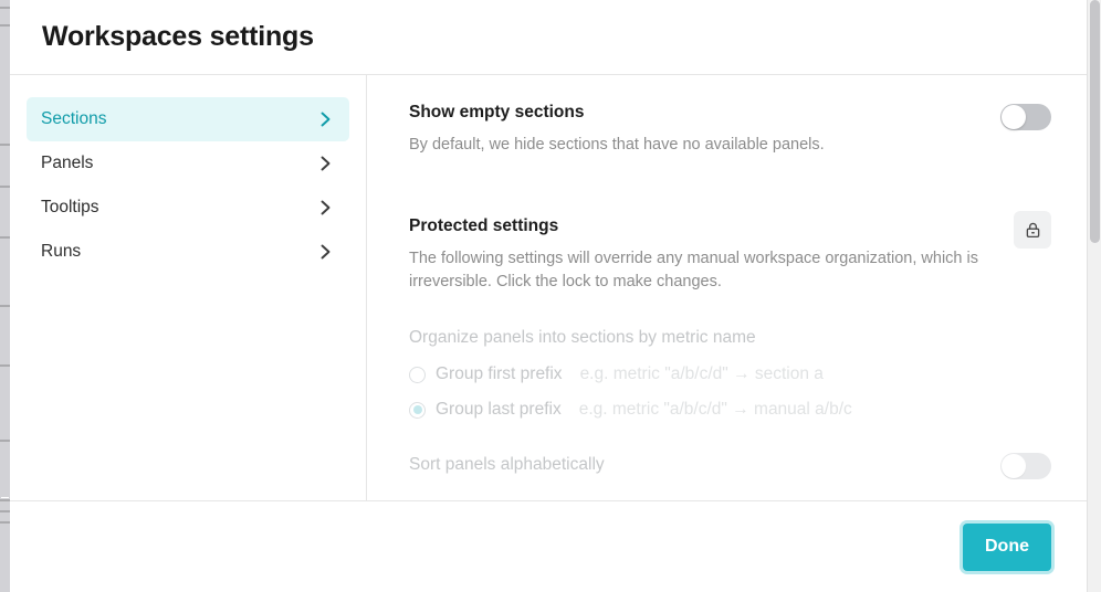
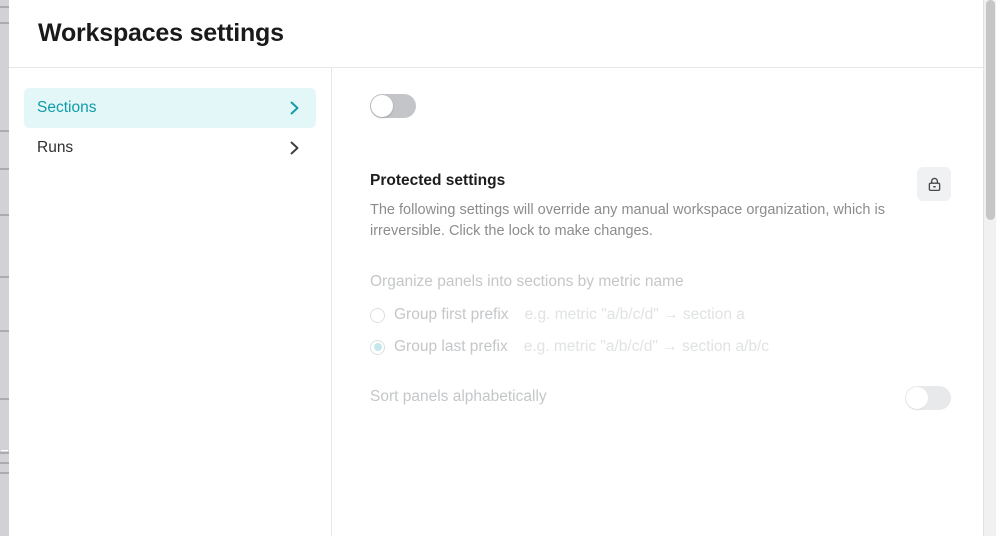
  Workspaces settings
  Sections
- Panels
- Tooltips
  Runs
- Show empty sections
- By default, we hide sections that have no available panels.
  Protected settings
  The following settings will override any manual workspace organization, which is irreversible. Click the lock to make changes.
  Organize panels into sections by metric name
  Group first prefix
  e.g. metric "a/b/c/d" → section a
  Group last prefix
- e.g. metric "a/b/c/d" → manual a/b/c
+ e.g. metric "a/b/c/d" → section a/b/c
  Sort panels alphabetically
- Done
